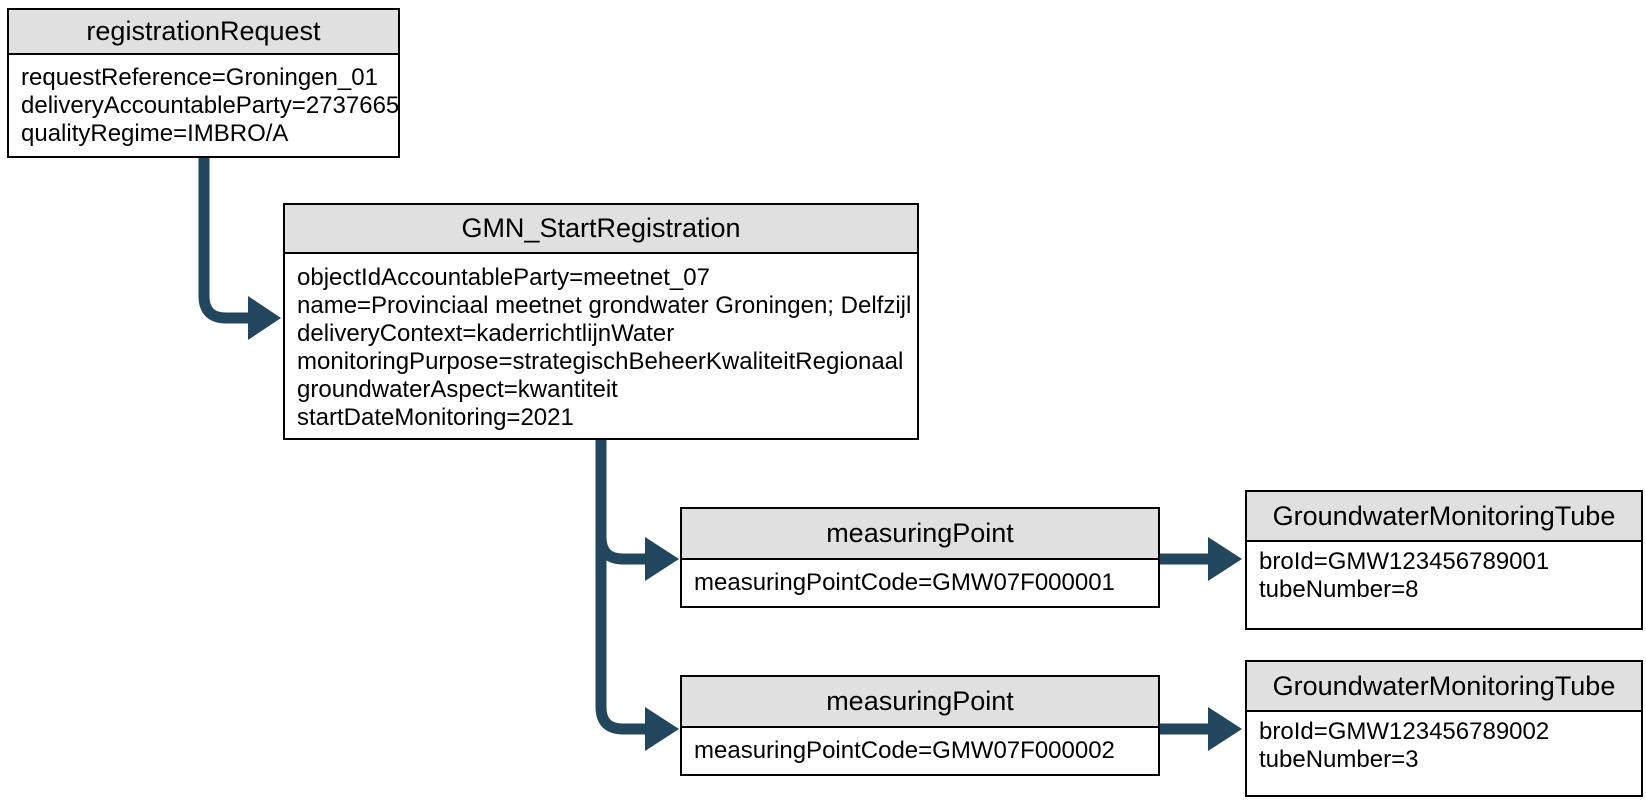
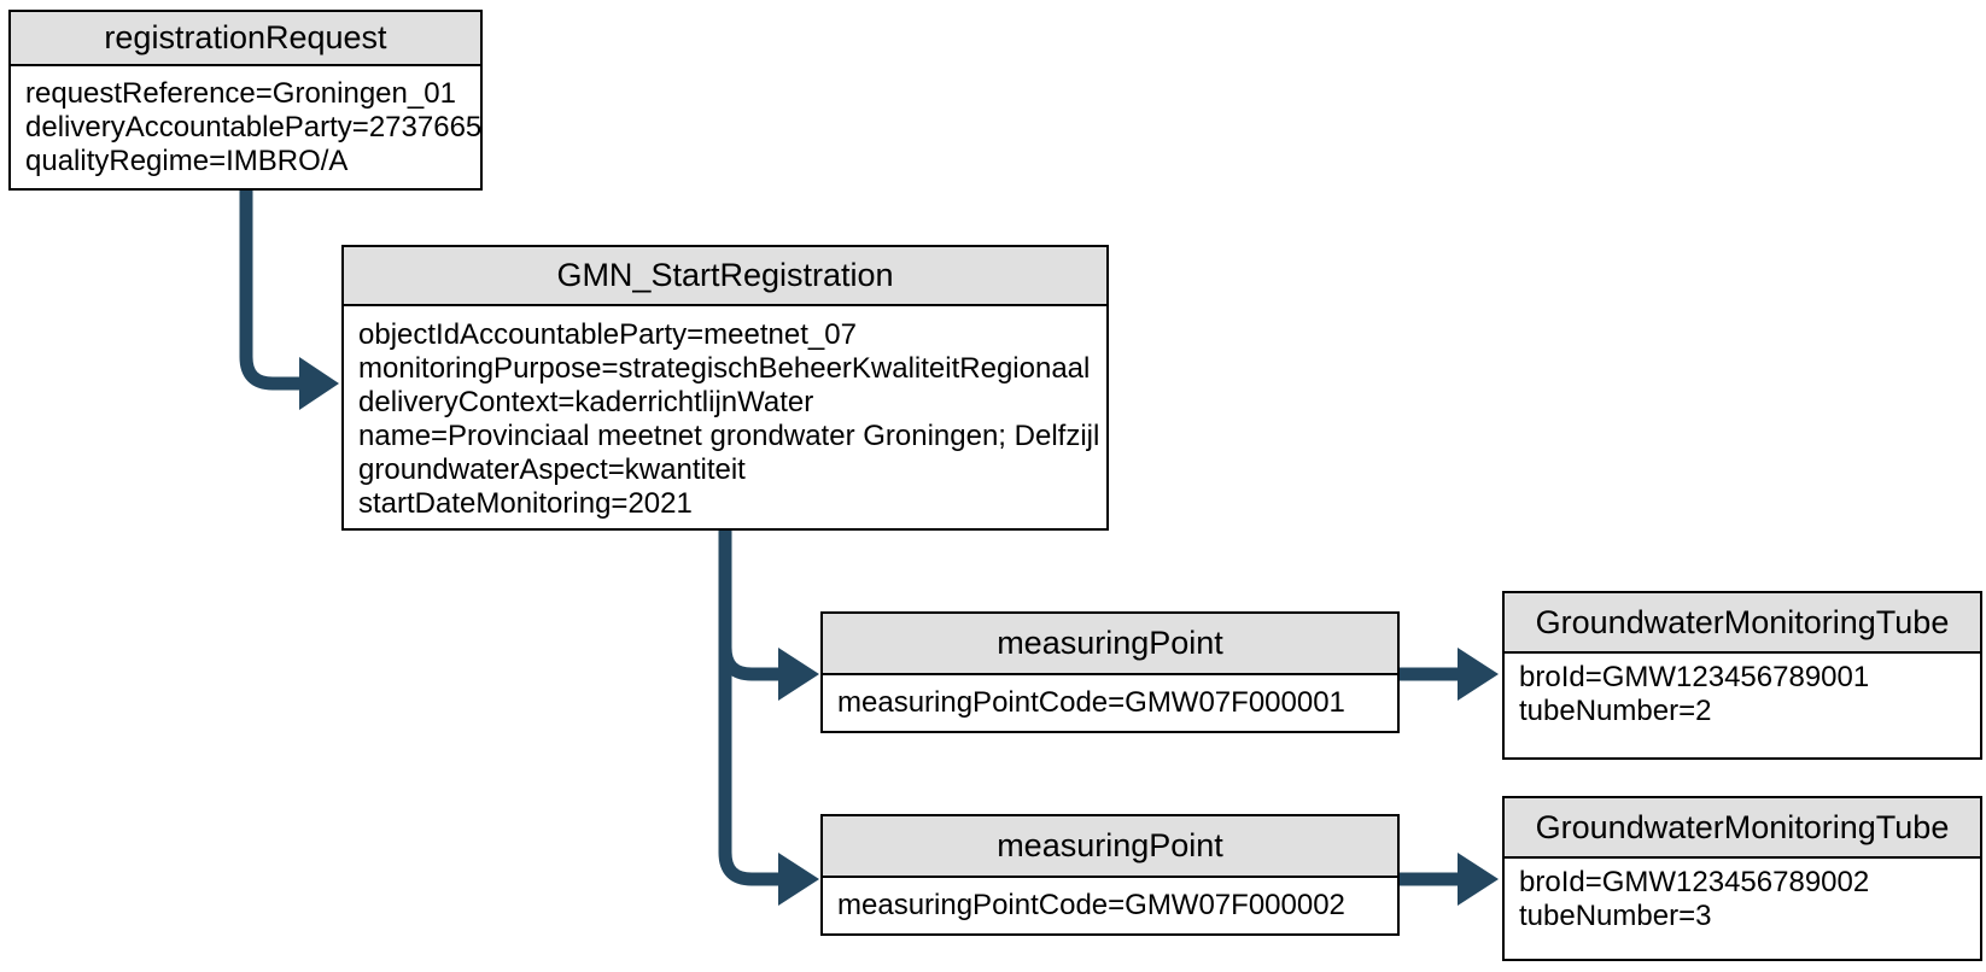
  registrationRequest
  requestReference=Groningen_01
  deliveryAccountableParty=2737665
  qualityRegime=IMBRO/A
  GMN_StartRegistration
  objectIdAccountableParty=meetnet_07
- name=Provinciaal meetnet grondwater Groningen; Delfzijl
+ monitoringPurpose=strategischBeheerKwaliteitRegionaal
  deliveryContext=kaderrichtlijnWater
- monitoringPurpose=strategischBeheerKwaliteitRegionaal
+ name=Provinciaal meetnet grondwater Groningen; Delfzijl
  groundwaterAspect=kwantiteit
  startDateMonitoring=2021
  measuringPoint
  measuringPointCode=GMW07F000001
  measuringPoint
  measuringPointCode=GMW07F000002
  GroundwaterMonitoringTube
  broId=GMW123456789001
- tubeNumber=8
+ tubeNumber=2
  GroundwaterMonitoringTube
  broId=GMW123456789002
  tubeNumber=3
